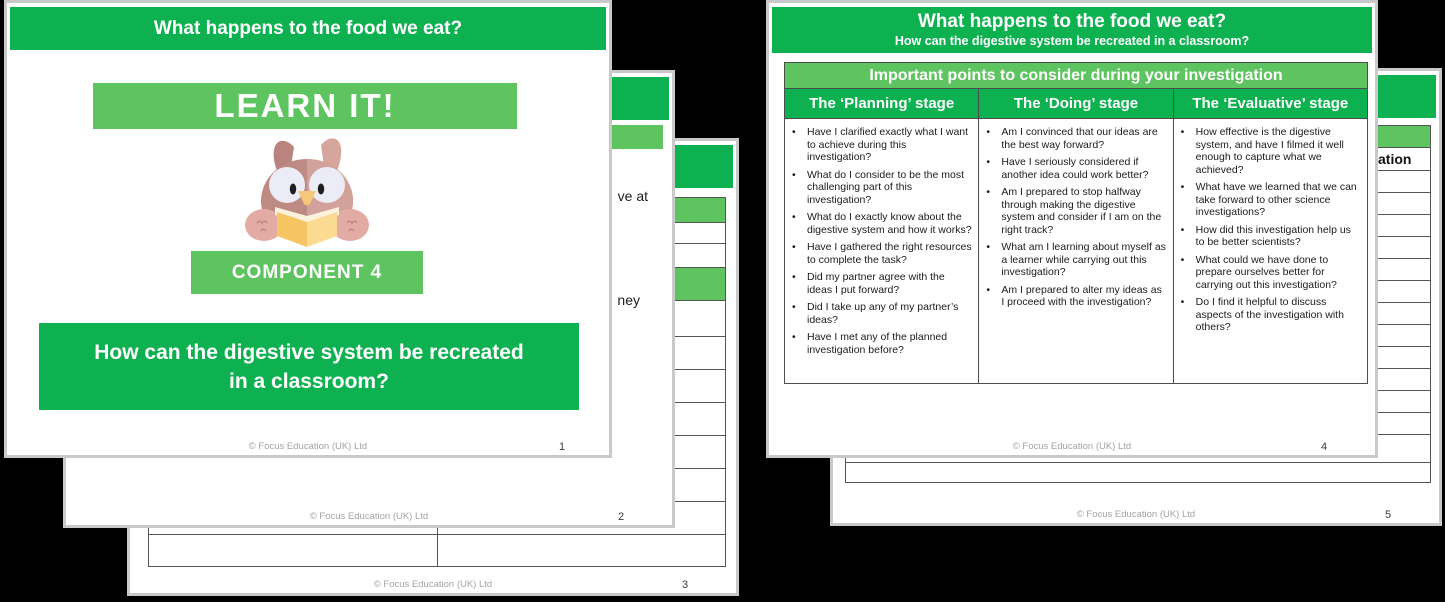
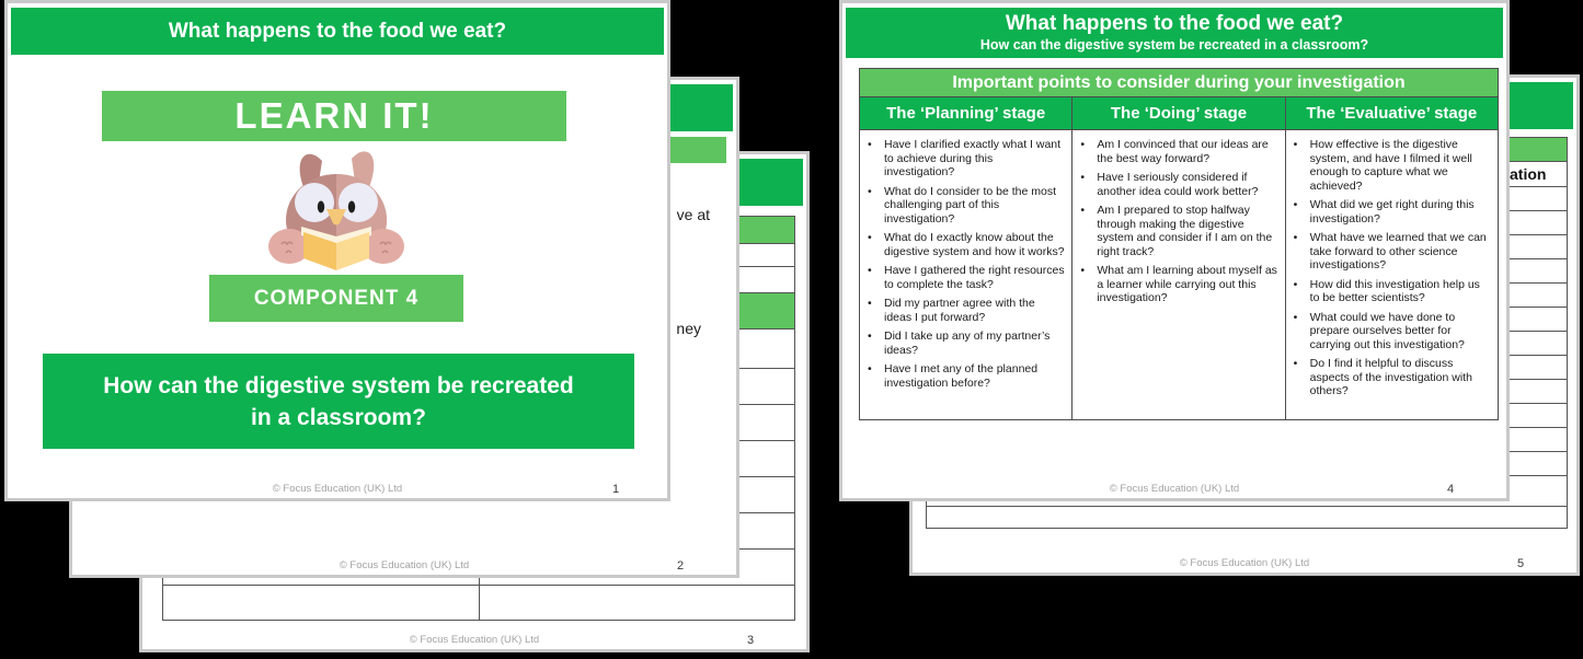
  © Focus Education (UK) Ltd
  3
  ve at
  ney
  © Focus Education (UK) Ltd
  2
  What happens to the food we eat?
  LEARN IT!
  COMPONENT 4
  How can the digestive system be recreated
  in a classroom?
  © Focus Education (UK) Ltd
  1
  ation
  © Focus Education (UK) Ltd
  5
  What happens to the food we eat?
  How can the digestive system be recreated in a classroom?
  Important points to consider during your investigation
  The ‘Planning’ stage
  The ‘Doing’ stage
  The ‘Evaluative’ stage
  Have I clarified exactly what I want to achieve during this investigation?
  What do I consider to be the most challenging part of this investigation?
  What do I exactly know about the digestive system and how it works?
  Have I gathered the right resources to complete the task?
  Did my partner agree with the ideas I put forward?
  Did I take up any of my partner’s ideas?
  Have I met any of the planned investigation before?
  Am I convinced that our ideas are the best way forward?
  Have I seriously considered if another idea could work better?
  Am I prepared to stop halfway through making the digestive system and consider if I am on the right track?
  What am I learning about myself as a learner while carrying out this investigation?
- Am I prepared to alter my ideas as I proceed with the investigation?
  How effective is the digestive system, and have I filmed it well enough to capture what we achieved?
+ What did we get right during this investigation?
  What have we learned that we can take forward to other science investigations?
  How did this investigation help us to be better scientists?
  What could we have done to prepare ourselves better for carrying out this investigation?
  Do I find it helpful to discuss aspects of the investigation with others?
  © Focus Education (UK) Ltd
  4
